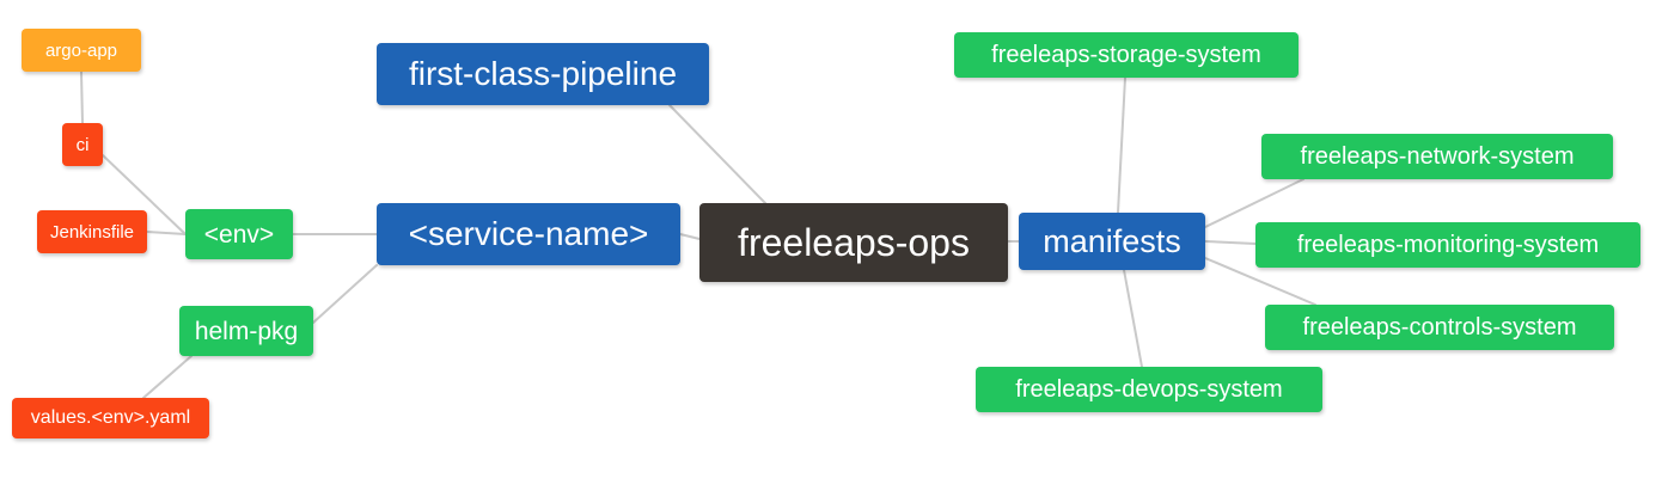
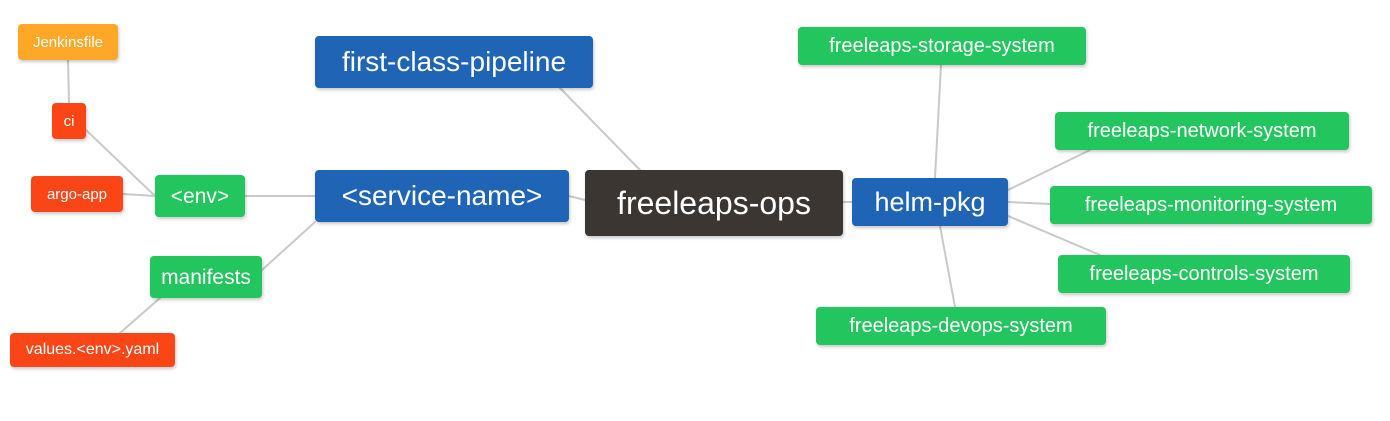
- argo-app
+ Jenkinsfile
  ci
- Jenkinsfile
+ argo-app
  <env>
- helm-pkg
+ manifests
  values.<env>.yaml
  first-class-pipeline
  <service-name>
  freeleaps-ops
- manifests
+ helm-pkg
  freeleaps-storage-system
  freeleaps-network-system
  freeleaps-monitoring-system
  freeleaps-controls-system
  freeleaps-devops-system
